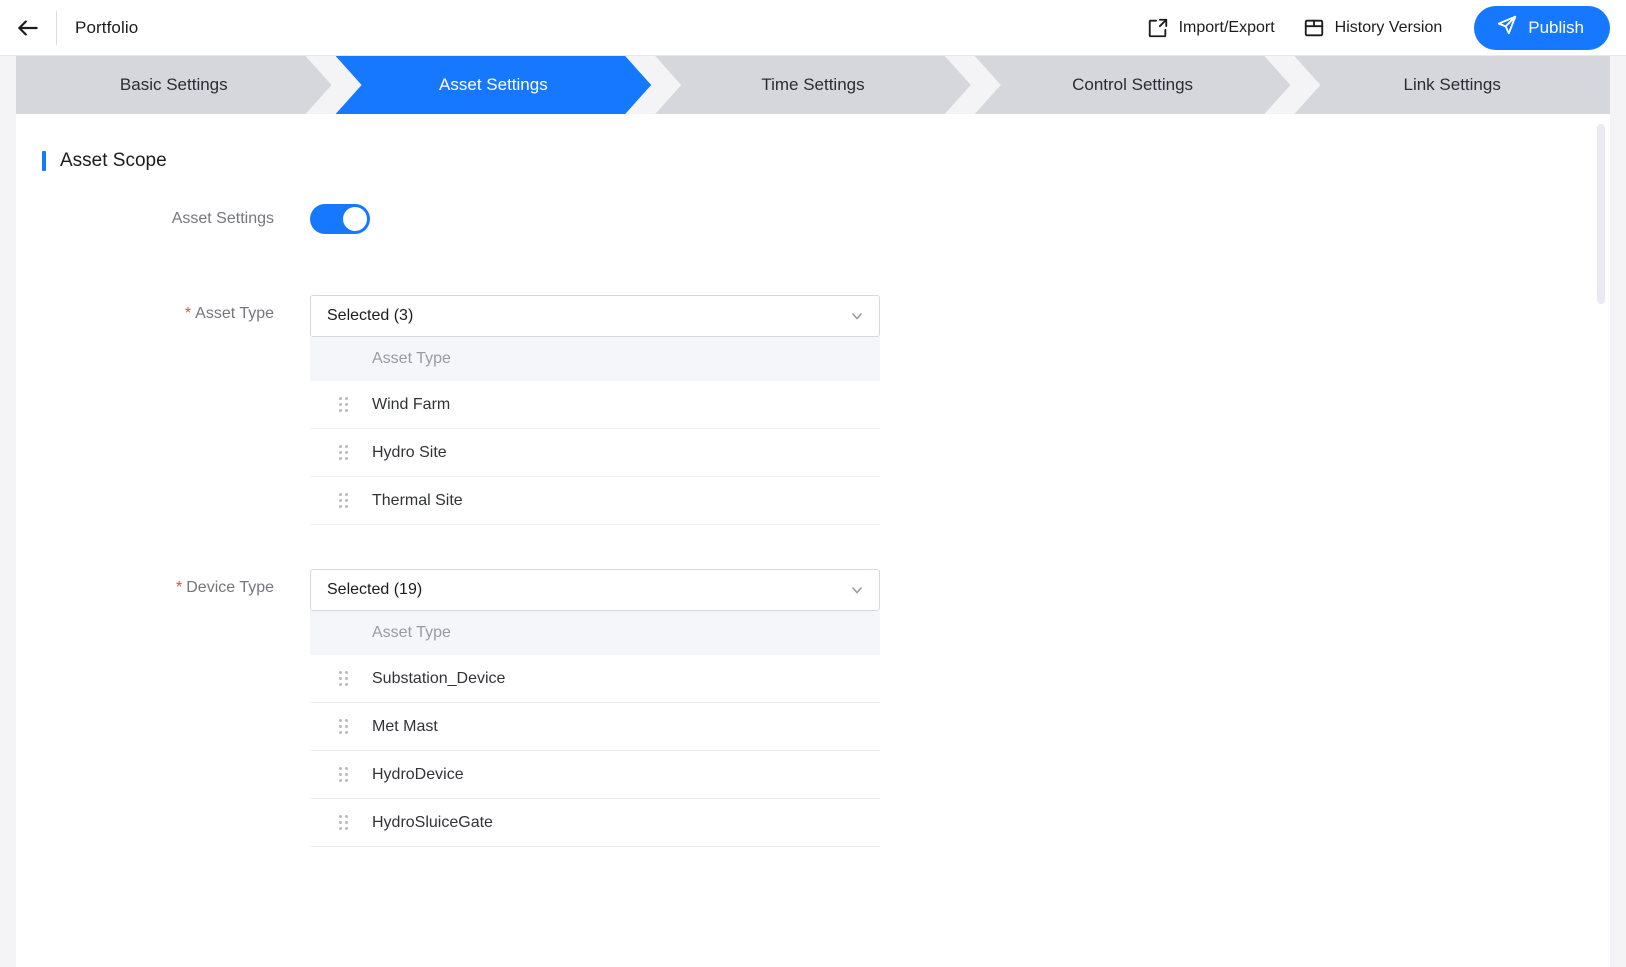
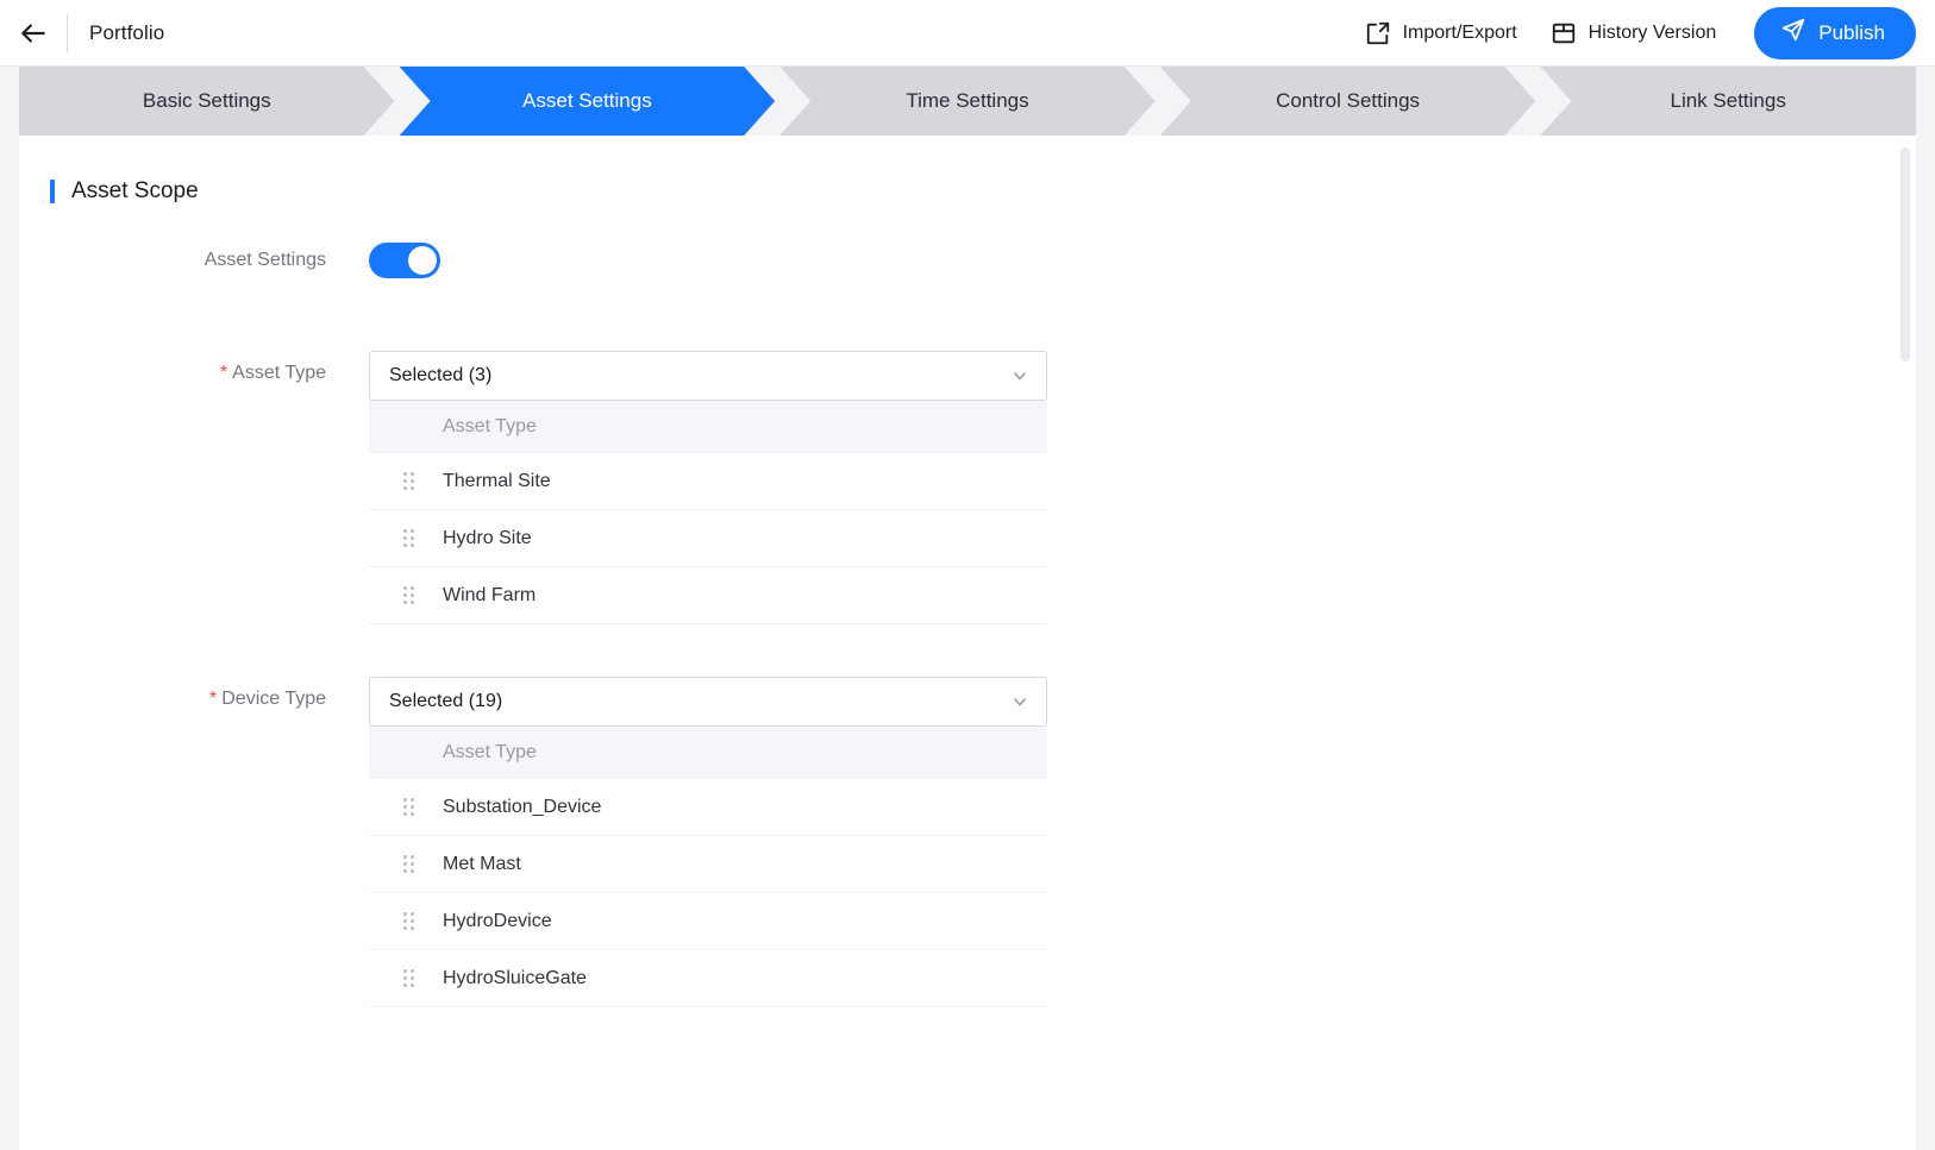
  Portfolio
  Import/Export
  History Version
  Publish
  Basic Settings
  Asset Settings
  Time Settings
  Control Settings
  Link Settings
  Asset Scope
  Asset Settings
  * Asset Type
  Selected (3)
  Asset Type
- Wind Farm
+ Thermal Site
  Hydro Site
- Thermal Site
+ Wind Farm
  * Device Type
  Selected (19)
  Asset Type
  Substation_Device
  Met Mast
  HydroDevice
  HydroSluiceGate
